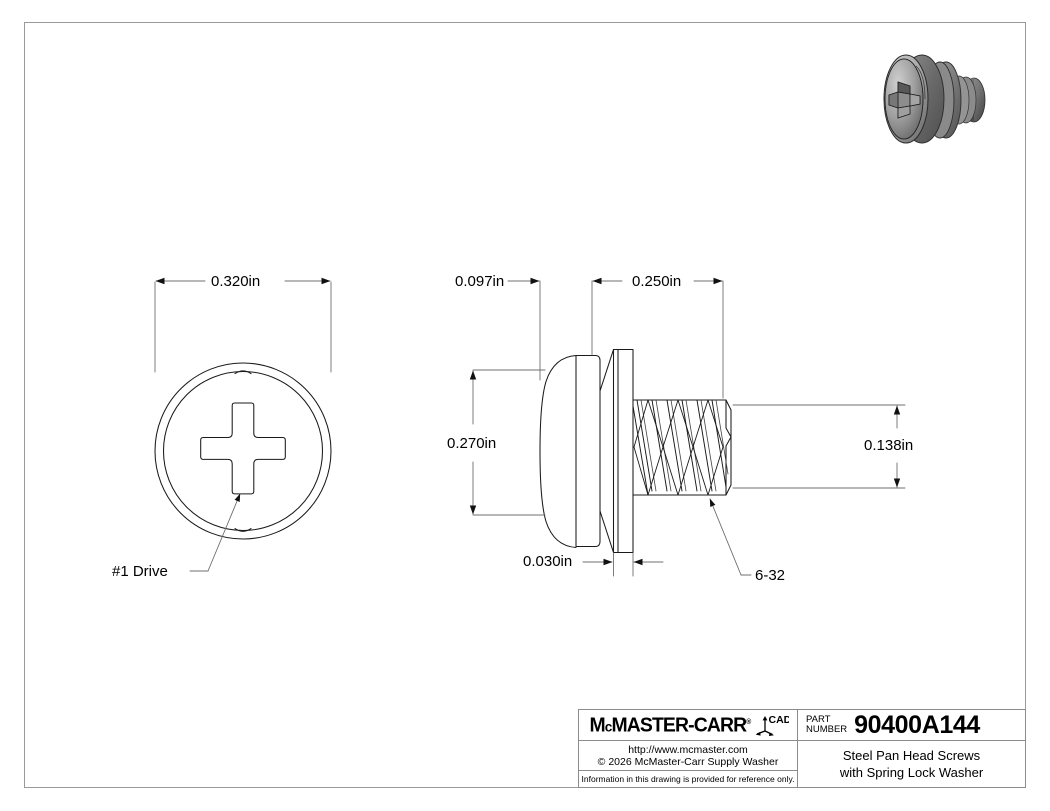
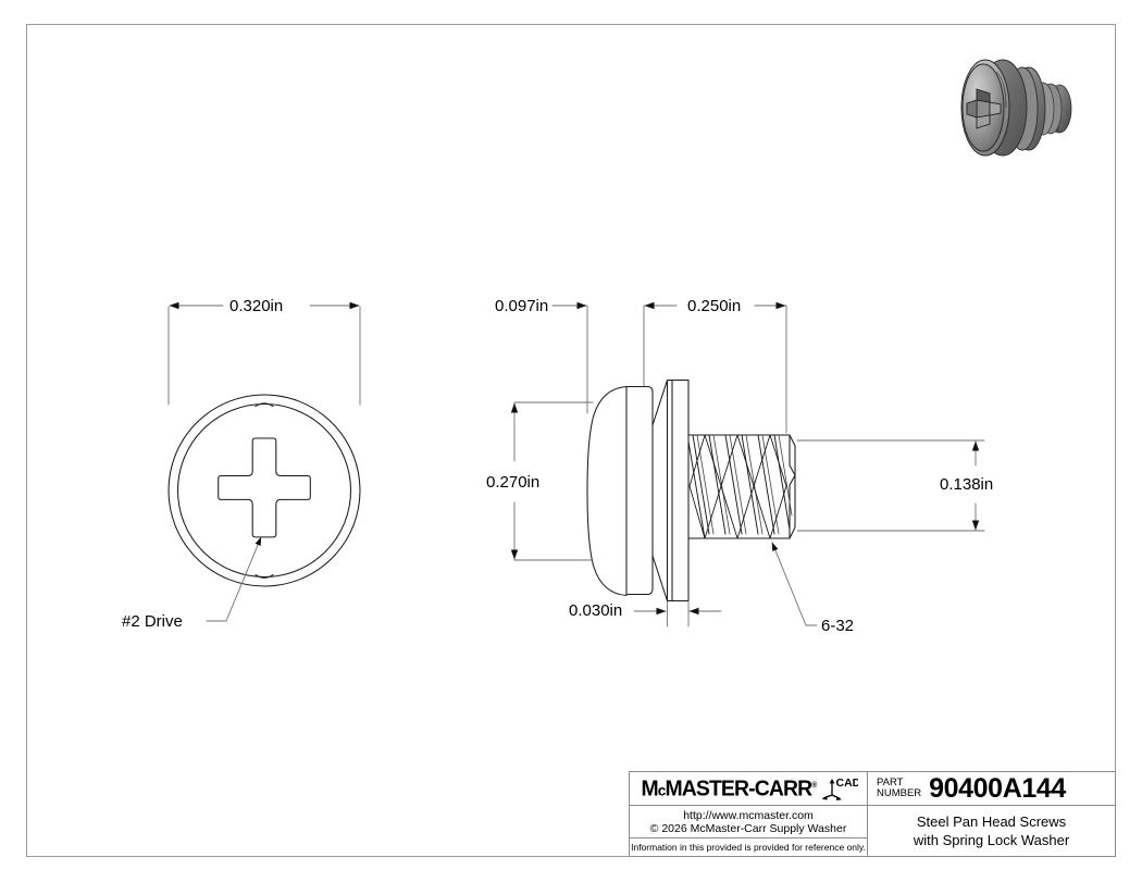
  0.320in
  0.097in
  0.250in
  0.270in
  0.030in
  0.138in
- #1 Drive
+ #2 Drive
  6-32
  McMASTER-CARR
  CAD
  http://www.mcmaster.com
  © 2026 McMaster-Carr Supply Washer
- Information in this drawing is provided for reference only.
+ Information in this provided is provided for reference only.
  PART
  NUMBER
  90400A144
  Steel Pan Head Screws
  with Spring Lock Washer
